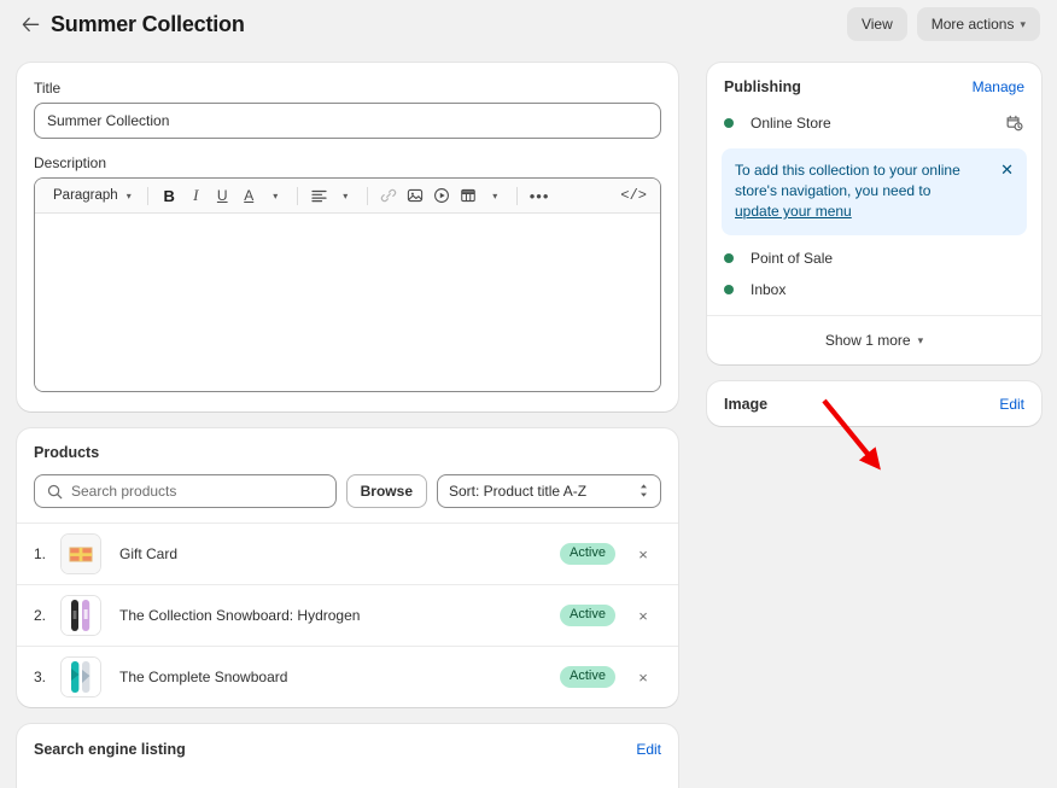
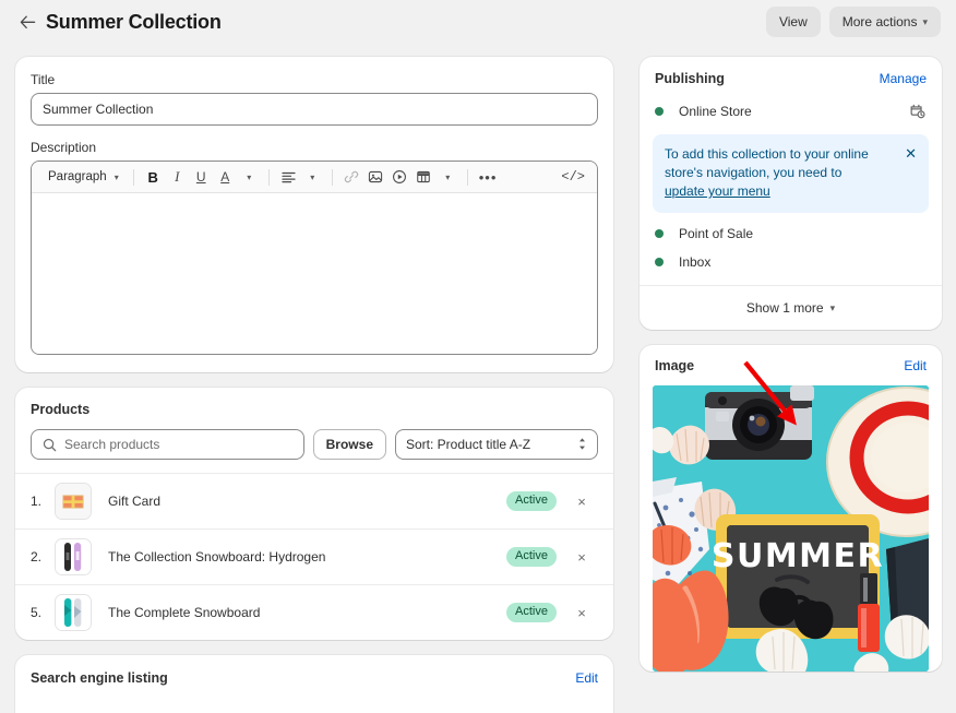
  Summer Collection
  View
  More actions
  ▾
  Title
  Summer Collection
  Description
  Paragraph
  ▾
  B
  I
  U
  A
  ▾
  ▾
  ▾
  •••
  </>
  Products
  Search products
  Browse
  Sort: Product title A-Z
  1.
  Gift Card
  Active
  ×
  2.
  The Collection Snowboard: Hydrogen
  Active
  ×
- 3.
+ 5.
  The Complete Snowboard
  Active
  ×
  Search engine listing
  Edit
  Publishing
  Manage
  Online Store
  To add this collection to your online store's navigation, you need to update your menu
  ✕
  Point of Sale
  Inbox
  Show 1 more
  ▾
  Image
  Edit
+ SUMMER
